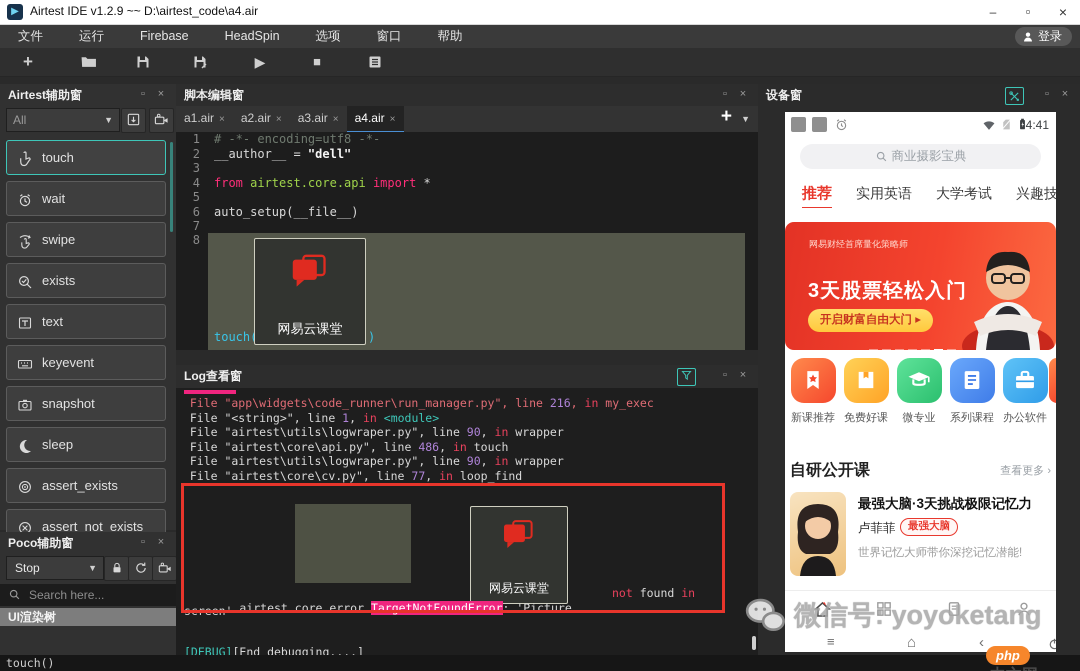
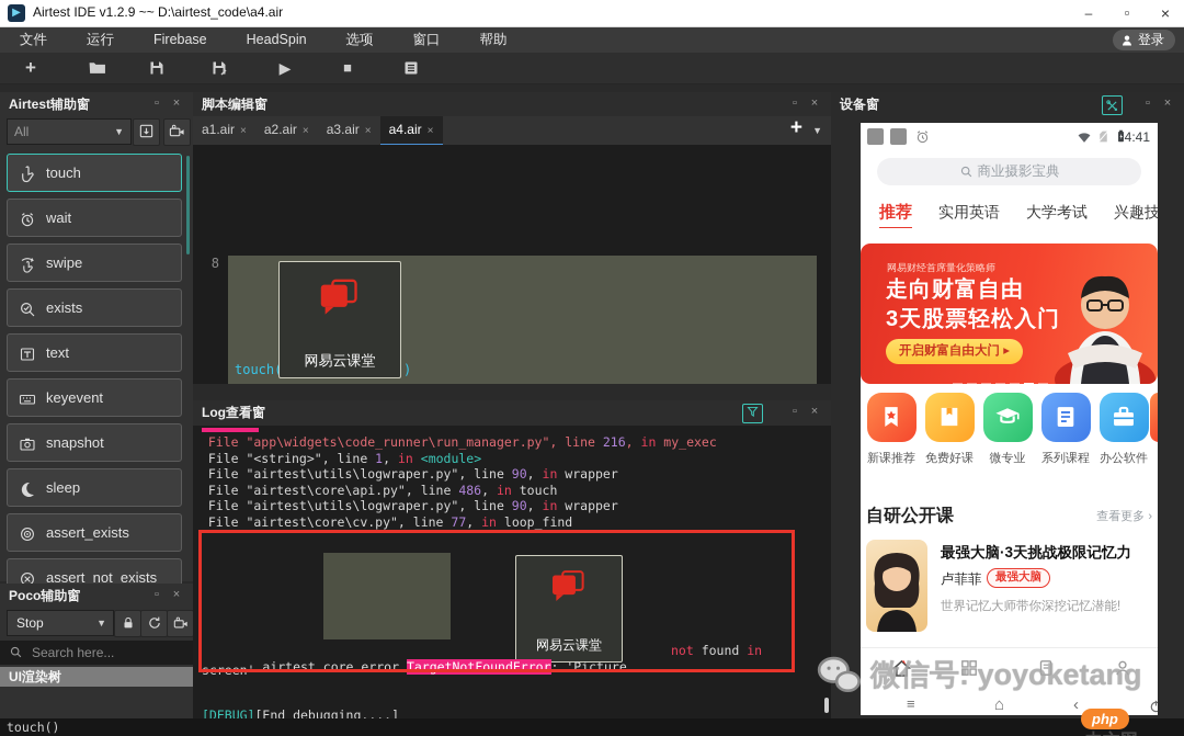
  ▶
  Airtest IDE v1.2.9 ~~ D:\airtest_code\a4.air
  –
  ▫
  ×
  文件 运行 Firebase HeadSpin 选项 窗口 帮助
  登录
  +
  ▶
  ■
  Airtest辅助窗
  ▫
  ×
  All
  ▼
  touch
  wait
  swipe
  exists
  text
  keyevent
  snapshot
  sleep
  assert_exists
  assert_not_exists
  Poco辅助窗
  ▫
  ×
  Stop
  ▼
  Search here...
  UI渲染树
  脚本编辑窗
  ▫
  ×
  a1.air ×
  a2.air ×
  a3.air ×
  a4.air ×
  +
  ▼
- 1
- # -*- encoding=utf8 -*-
- 2
- __author__ = "dell"
- 3
- 4
- from airtest.core.api import *
- 5
- 6
- auto_setup(__file__)
- 7
  8
  touch
  网易云课堂
  )
  Log查看窗
  ▫
  ×
  File "app\widgets\code_runner\run_manager.py", line 216, in my_exec
  File "<string>", line 1, in <module>
  File "airtest\utils\logwraper.py", line 90, in wrapper
  File "airtest\core\api.py", line 486, in touch
  File "airtest\utils\logwraper.py", line 90, in wrapper
  File "airtest\core\cv.py", line 77, in loop_find
  网易云课堂
  airtest.core.error.TargetNotFoundError: 'Picture
  not found in
  screen'
  [DEBUG][End debugging....]
  设备窗
  ▫
  ×
  4:41
  商业摄影宝典
  推荐 实用英语 大学考试 兴趣技
  网易财经首席量化策略师
+ 走向财富自由
  3天股票轻松入门
  开启财富自由大门 ▸
  新课推荐
  免费好课
  微专业
  系列课程
  办公软件
  自研公开课
  查看更多 ›
  最强大脑·3天挑战极限记忆力
  卢菲菲
  最强大脑
  世界记忆大师带你深挖记忆潜能!
  ≡
  ⌂
  ‹
  touch()
  微信号: yoyoketang
